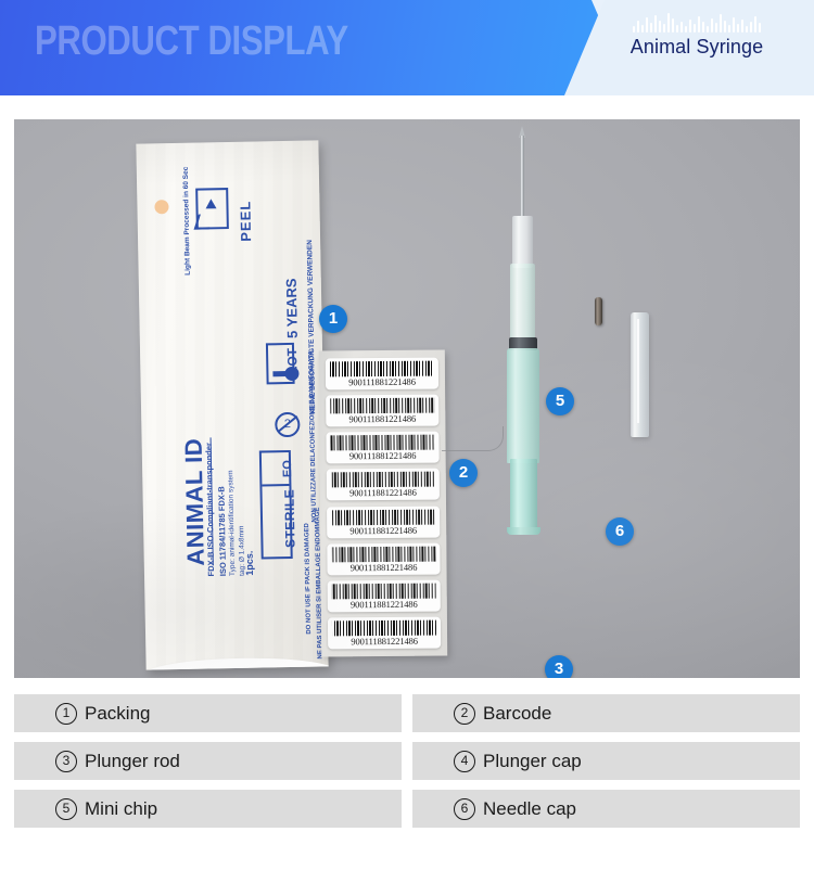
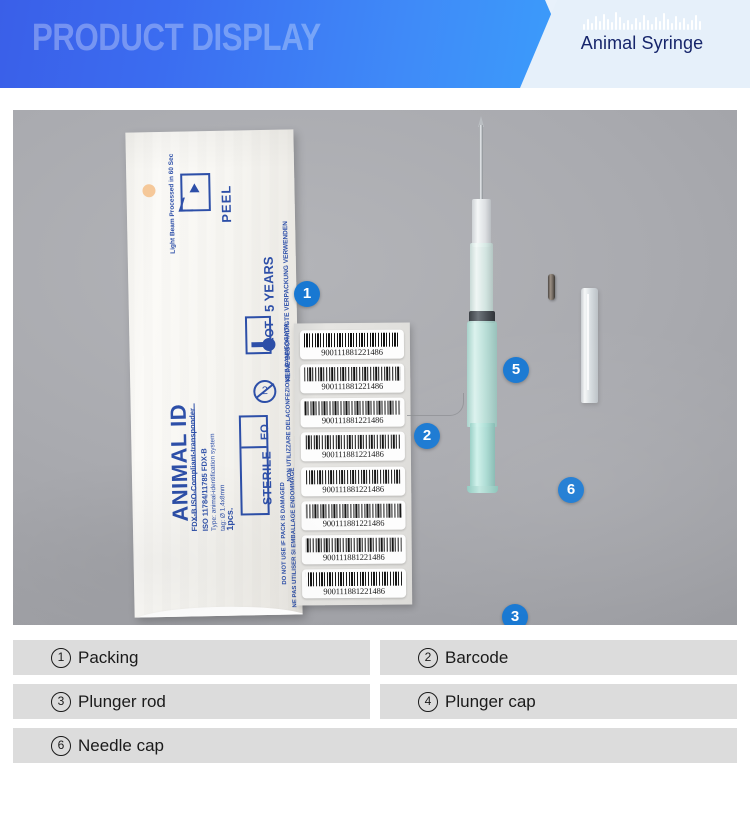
  PRODUCT DISPLAY
  Animal Syringe
  1
  Packing
  2
  Barcode
  3
  Plunger rod
  4
  Plunger cap
- 5
- Mini chip
  6
  Needle cap
